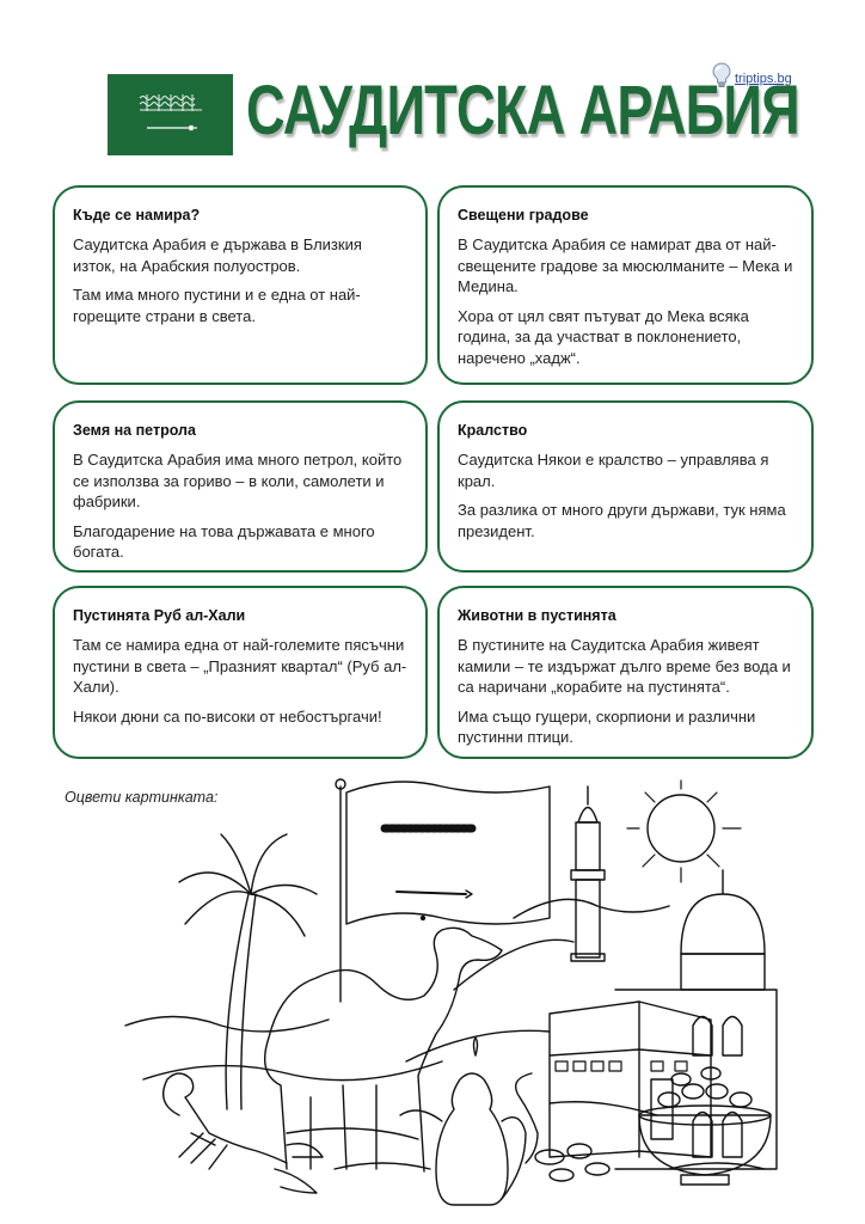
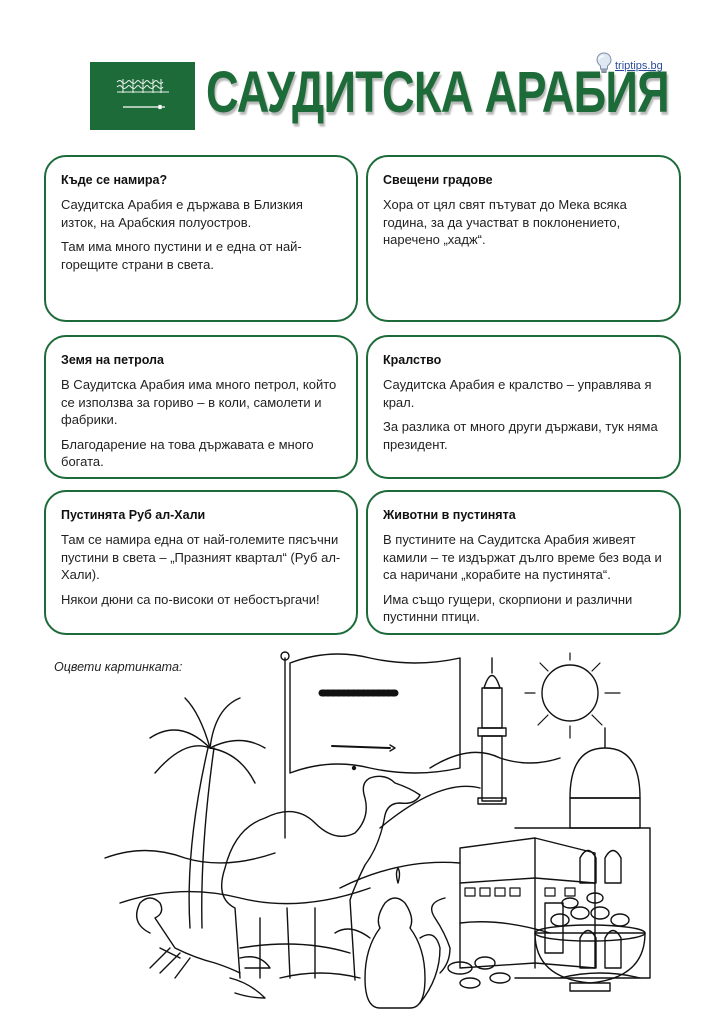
  САУДИТСКА АРАБИЯ
  triptips.bg
  Къде се намира?
  Саудитска Арабия е държава в Близкия изток, на Арабския полуостров.
  Там има много пустини и е една от най-горещите страни в света.
  Свещени градове
- В Саудитска Арабия се намират два от най-свещените градове за мюсюлманите – Мека и Медина.
  Хора от цял свят пътуват до Мека всяка година, за да участват в поклонението, наречено „хадж“.
  Земя на петрола
  В Саудитска Арабия има много петрол, който се използва за гориво – в коли, самолети и фабрики.
  Благодарение на това държавата е много богата.
  Кралство
- Саудитска Някои е кралство – управлява я крал.
+ Саудитска Арабия е кралство – управлява я крал.
  За разлика от много други държави, тук няма президент.
  Пустинята Руб ал-Хали
  Там се намира една от най-големите пясъчни пустини в света – „Празният квартал“ (Руб ал-Хали).
  Някои дюни са по-високи от небостъргачи!
  Животни в пустинята
  В пустините на Саудитска Арабия живеят камили – те издържат дълго време без вода и са наричани „корабите на пустинята“.
  Има също гущери, скорпиони и различни пустинни птици.
  Оцвети картинката:
